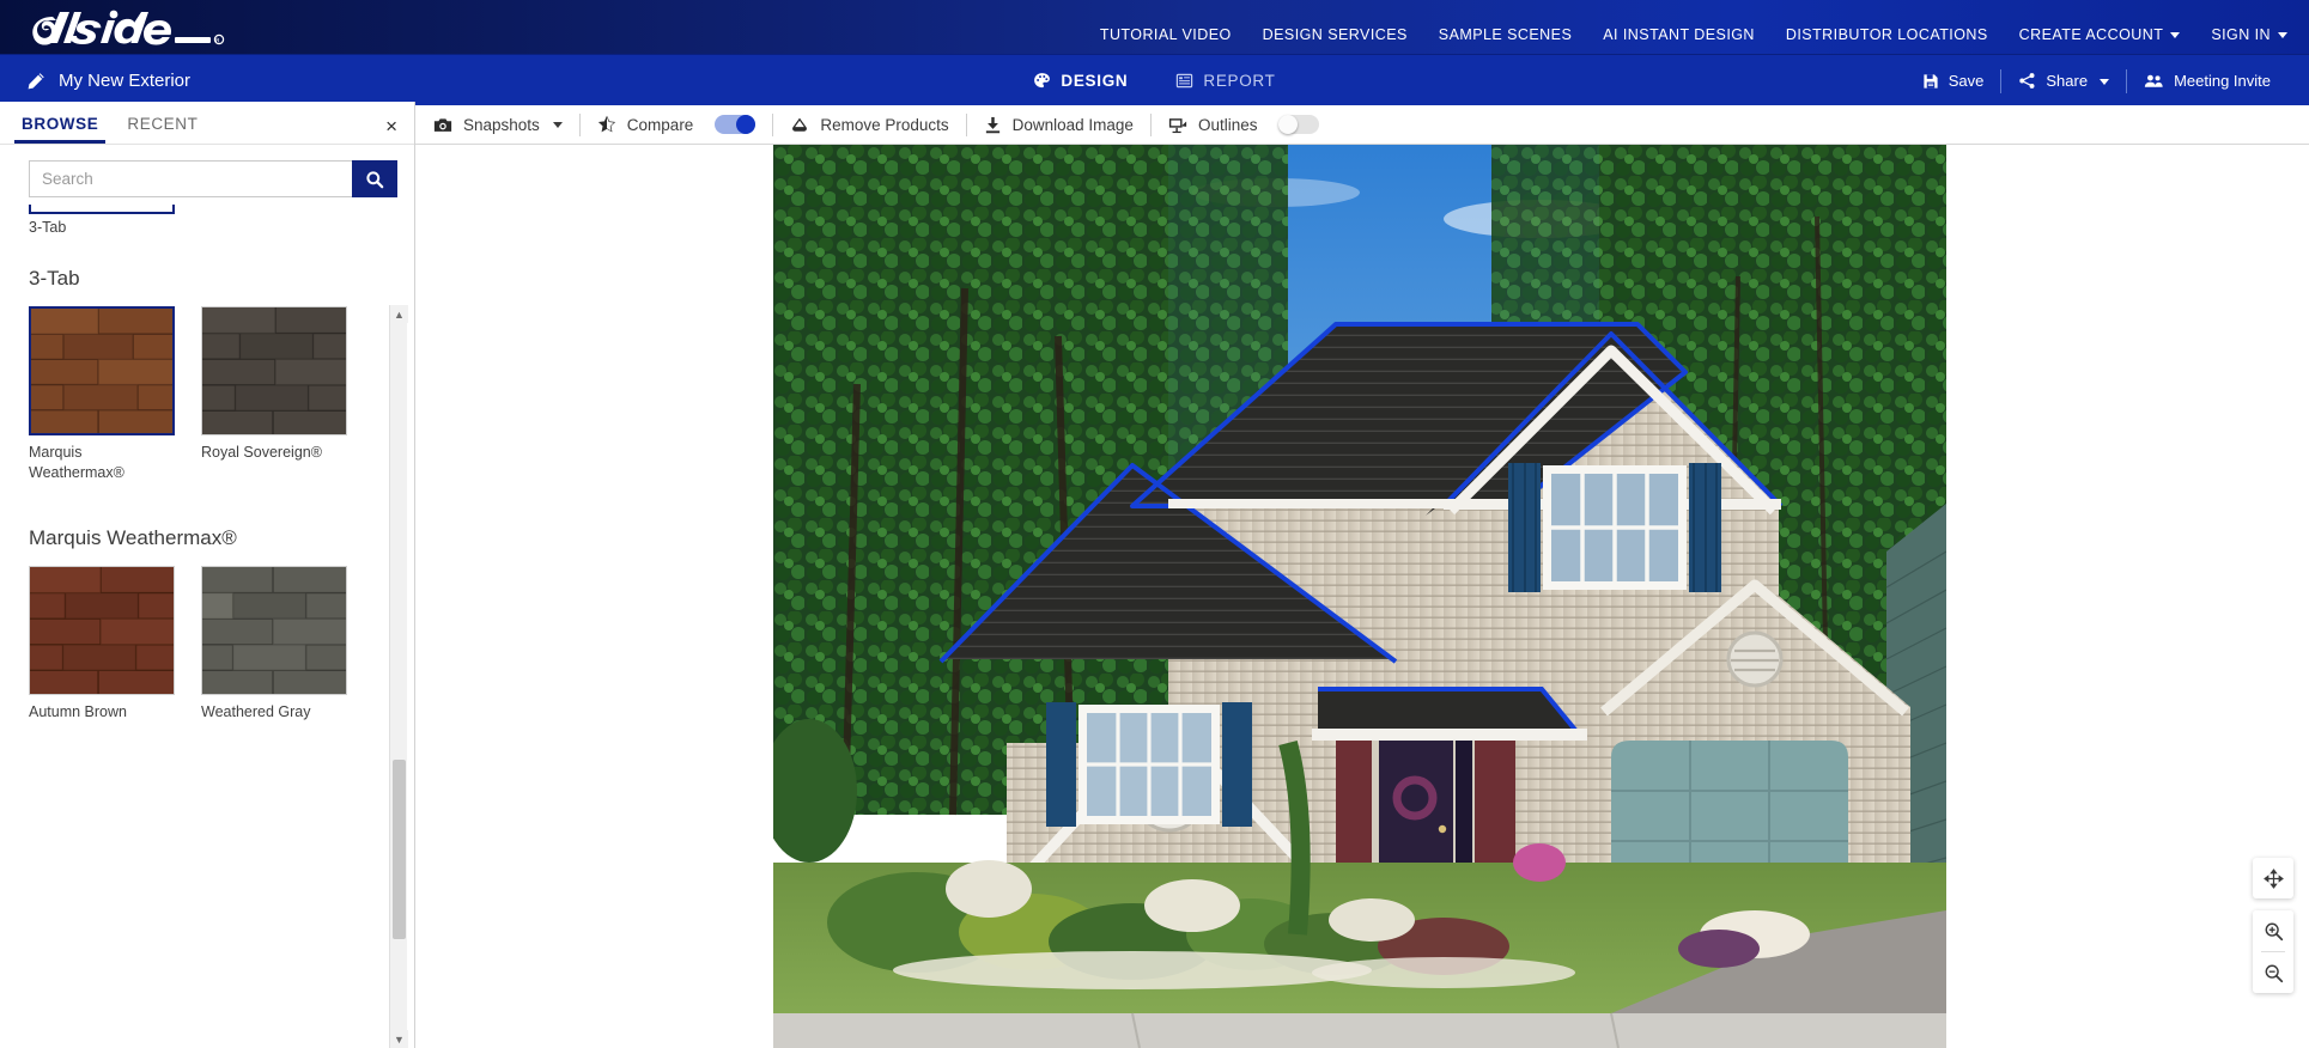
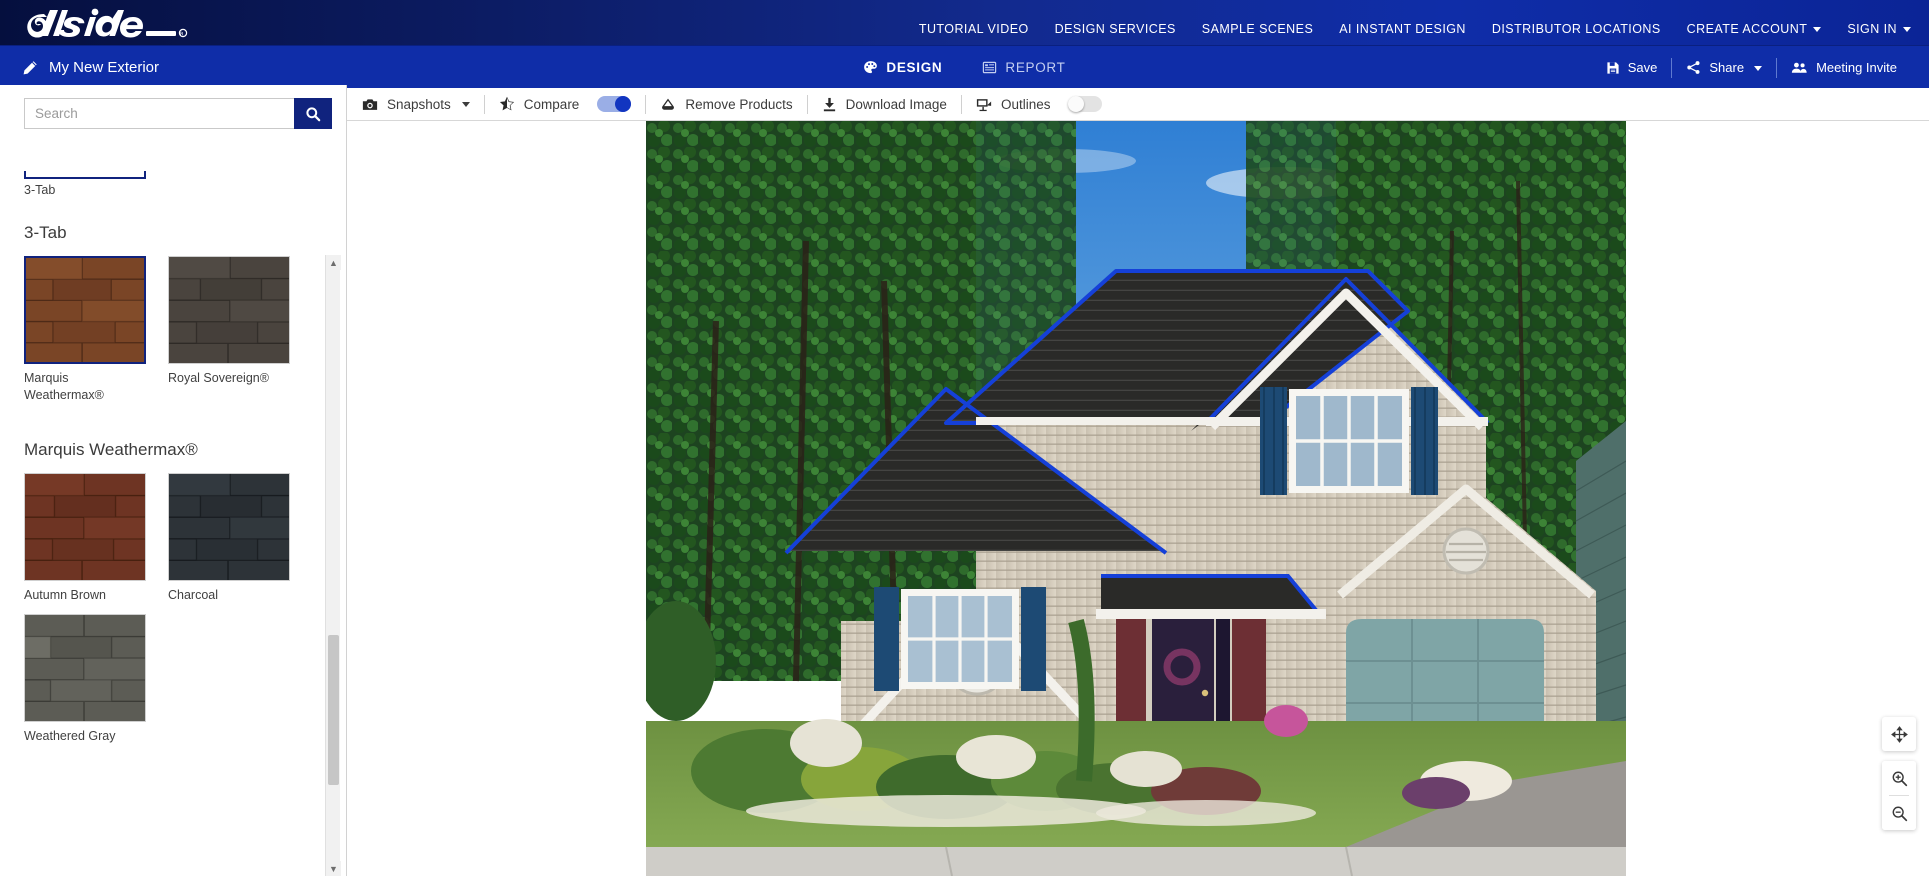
  TUTORIAL VIDEO
  DESIGN SERVICES
  SAMPLE SCENES
  AI INSTANT DESIGN
  DISTRIBUTOR LOCATIONS
  CREATE ACCOUNT
  SIGN IN
  My New Exterior
  DESIGN
  REPORT
  Save
  Share
  Meeting Invite
  Snapshots
  Compare
  Remove Products
  Download Image
  Outlines
- BROWSE
- RECENT
- ×
  Search
  3-Tab
  3-Tab
  Marquis Weathermax®
  Royal Sovereign®
  Marquis Weathermax®
  Autumn Brown
+ Charcoal
  Weathered Gray
  ▲
  ▼
